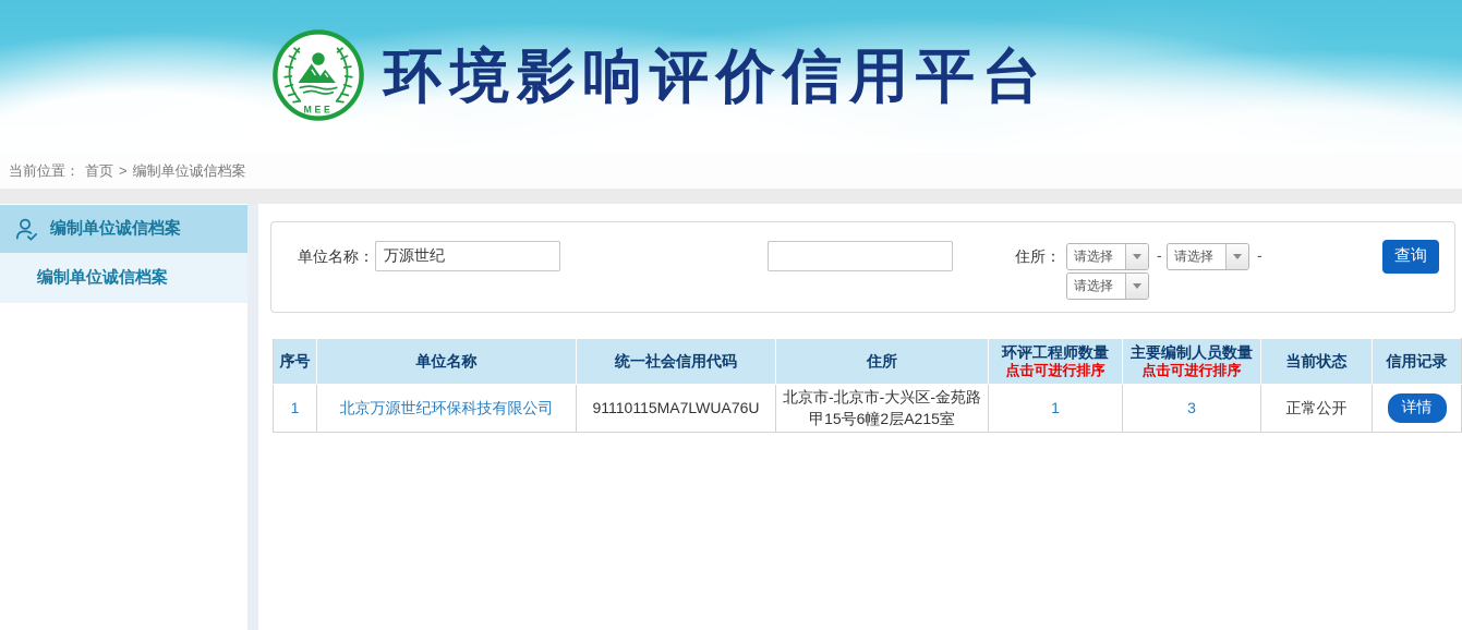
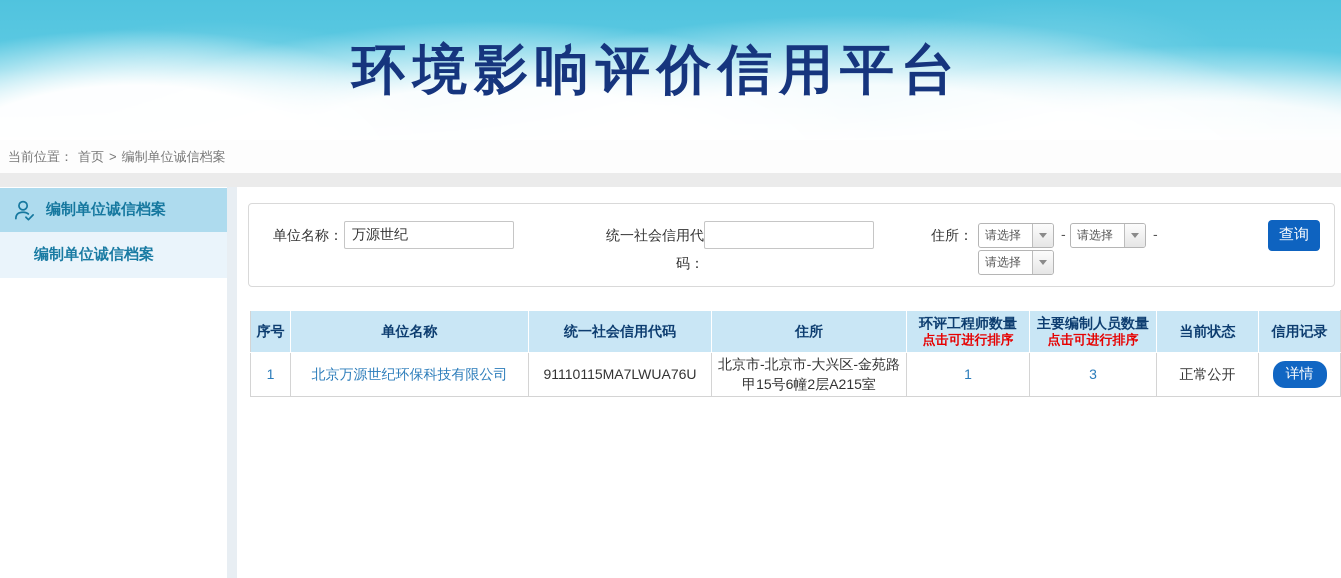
- MEE
  环境影响评价信用平台
  当前位置：
  首页
  >
  编制单位诚信档案
  编制单位诚信档案
  编制单位诚信档案
  单位名称：
  万源世纪
+ 统一社会信用代码：
  住所：
  请选择
  -
  请选择
  -
  请选择
  查询
  序号	单位名称	统一社会信用代码	住所	环评工程师数量 点击可进行排序	主要编制人员数量 点击可进行排序	当前状态	信用记录
  1	北京万源世纪环保科技有限公司	91110115MA7LWUA76U	北京市-北京市-大兴区-金苑路甲15号6幢2层A215室	1	3	正常公开	详情
